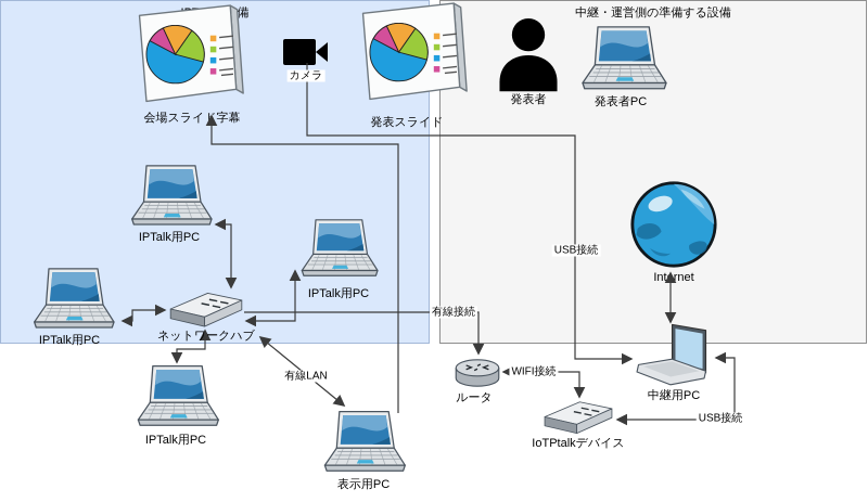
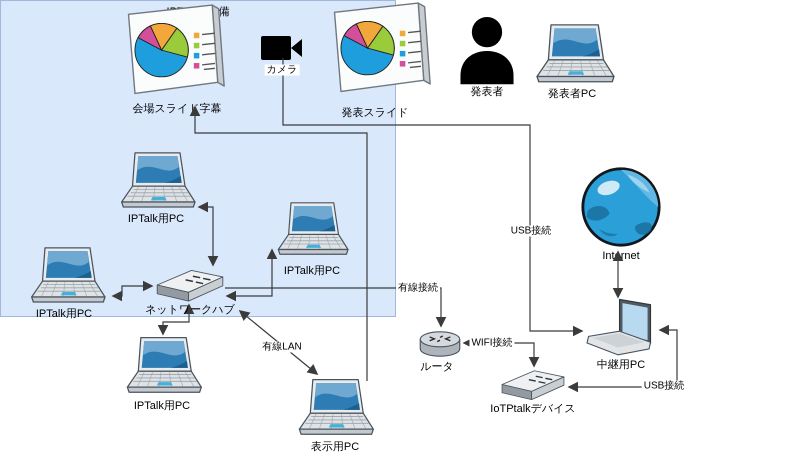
- 中継・運営側の準備する設備
  会場スライド字幕
  発表スライド
  カメラ
  発表者
  発表者PC
  IPTalk用PC
  IPTalk用PC
  IPTalk用PC
  ネットワークハブ
  IPTalk用PC
  表示用PC
  Intrnet
  ルータ
  中継用PC
  IoTPtalkデバイス
  USB接続
  有線接続
  WIFI接続
  USB接続
  有線LAN
